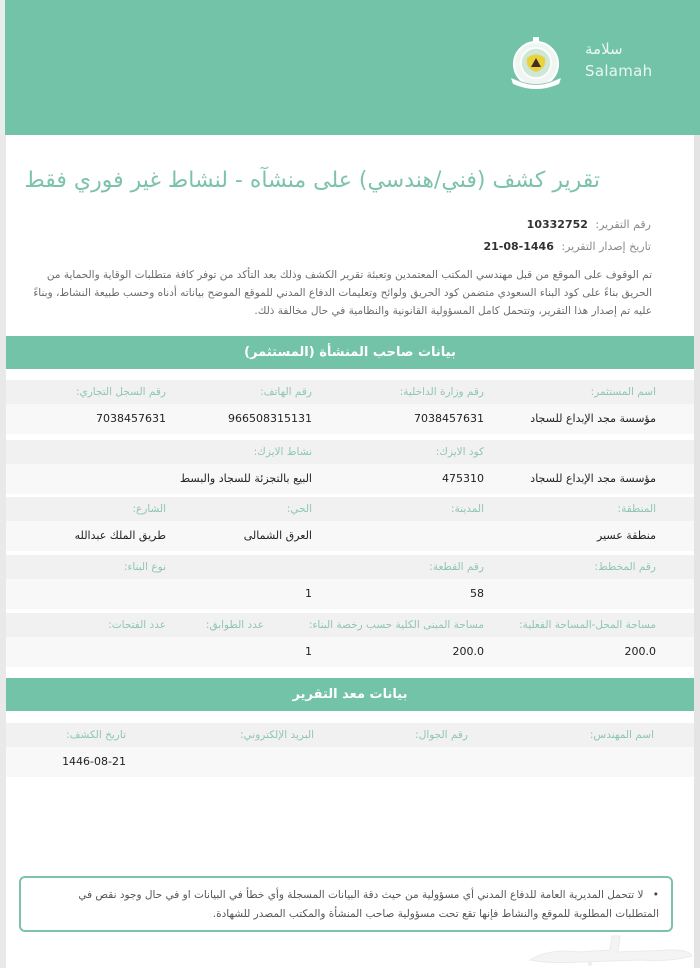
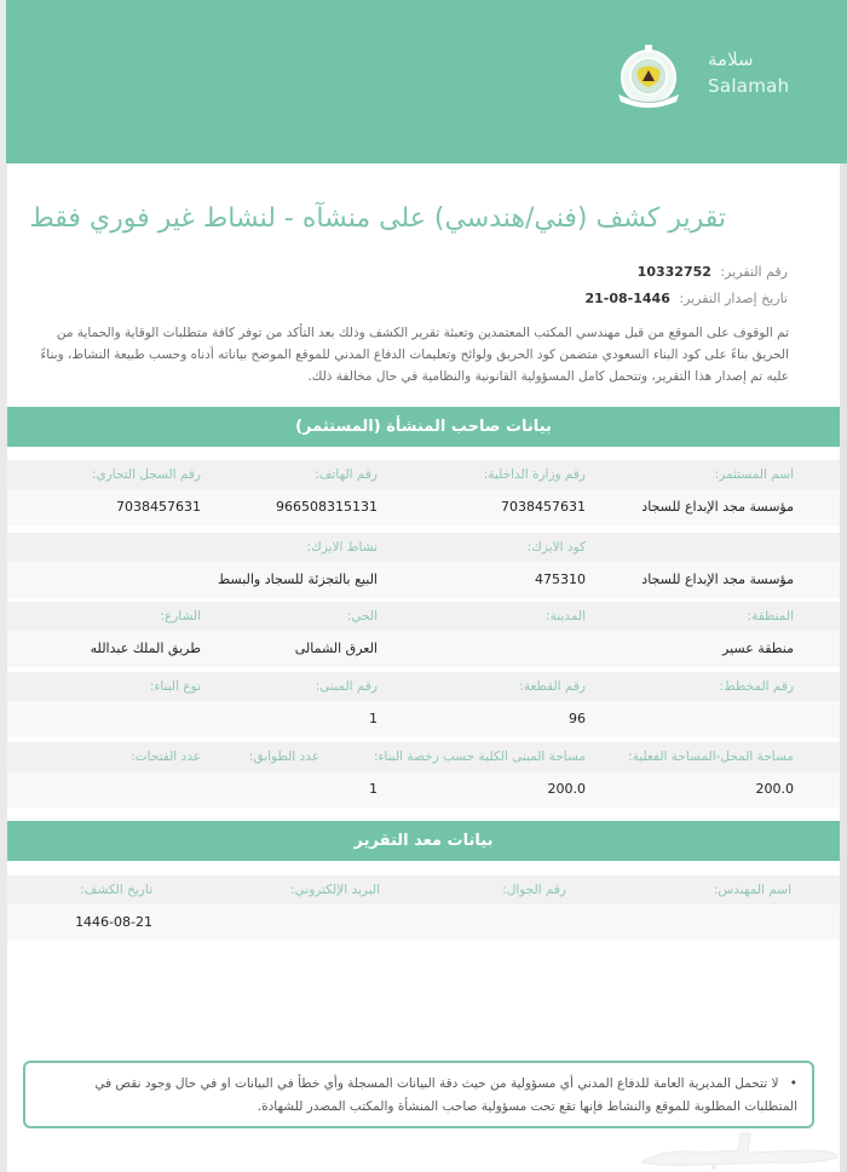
  سلامة
  Salamah
  تقرير كشف (فني/هندسي) على منشآه - لنشاط غير فوري فقط
  رقم التقرير: 10332752
  تاريخ إصدار التقرير: 1446-08-21
  تم الوقوف على الموقع من قبل مهندسي المكتب المعتمدين وتعبئة تقرير الكشف وذلك بعد التأكد من توفر كافة متطلبات الوقاية والحماية من الحريق بناءً على كود البناء السعودي متضمن كود الحريق ولوائح وتعليمات الدفاع المدني للموقع الموضح بياناته أدناه وحسب طبيعة النشاط، وبناءً عليه تم إصدار هذا التقرير، وتتحمل كامل المسؤولية القانونية والنظامية في حال مخالفة ذلك.
  بيانات صاحب المنشأة (المستثمر)
  اسم المستثمر:
  رقم وزارة الداخلية:
  رقم الهاتف:
  رقم السجل التجاري:
  مؤسسة مجد الإبداع للسجاد
  7038457631
  966508315131
  7038457631
  كود الايزك:
  نشاط الايزك:
  مؤسسة مجد الإبداع للسجاد
  475310
  البيع بالتجزئة للسجاد والبسط
  المنطقة:
  المدينة:
  الحي:
  الشارع:
  منطقة عسير
  العرق الشمالى
  طريق الملك عبدالله
  رقم المخطط:
  رقم القطعة:
+ رقم المبنى:
  نوع البناء:
- 58
+ 96
  1
  مساحة المحل-المساحة الفعلية:
  مساحة المبنى الكلية حسب رخصة البناء:
  عدد الطوابق:
  عدد الفتحات:
  200.0
  200.0
  1
  بيانات معد التقرير
  اسم المهندس:
  رقم الجوال:
  البريد الإلكتروني:
  تاريخ الكشف:
  1446-08-21
  • لا تتحمل المديرية العامة للدفاع المدني أي مسؤولية من حيث دقة البيانات المسجلة وأي خطأ في البيانات او في حال وجود نقص في المتطلبات المطلوبة للموقع والنشاط فإنها تقع تحت مسؤولية صاحب المنشأة والمكتب المصدر للشهادة.
